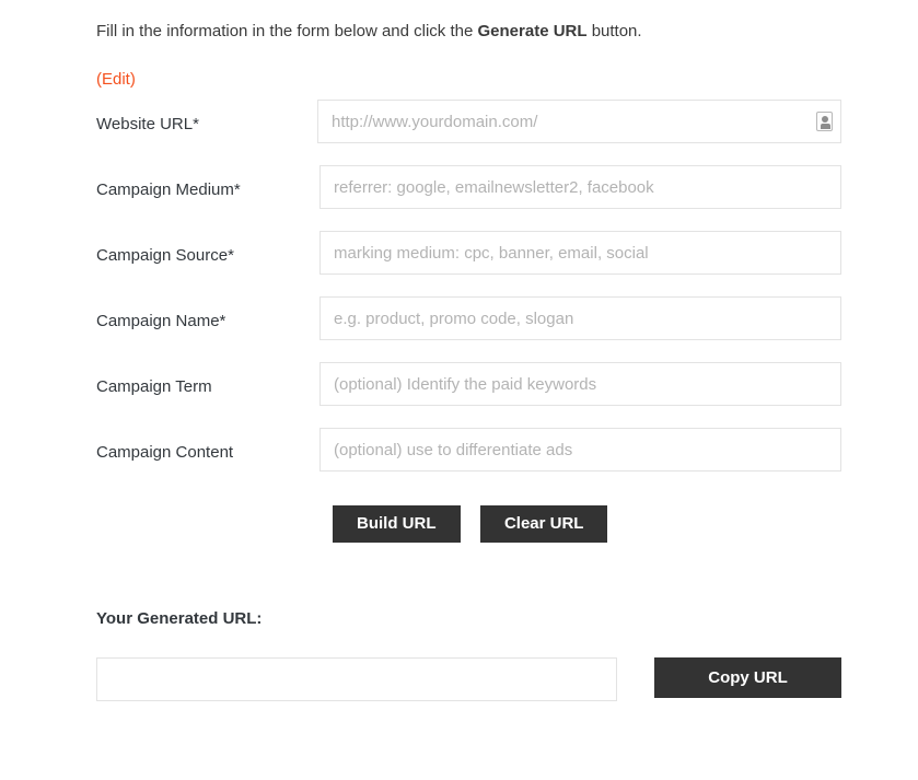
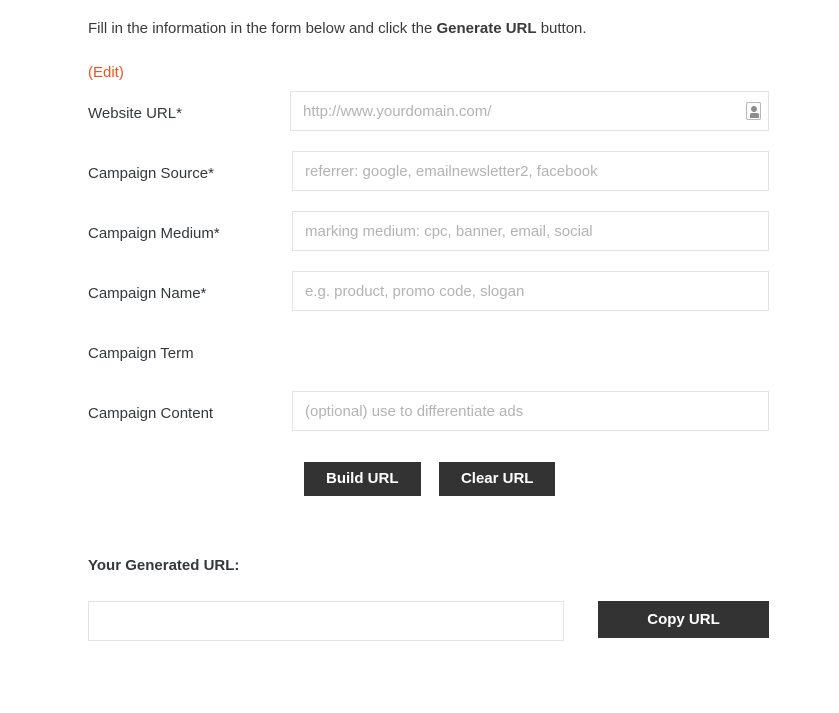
  Fill in the information in the form below and click the Generate URL button.
  (Edit)
  Website URL*
  http://www.yourdomain.com/
- Campaign Medium*
+ Campaign Source*
  referrer: google, emailnewsletter2, facebook
- Campaign Source*
+ Campaign Medium*
  marking medium: cpc, banner, email, social
  Campaign Name*
  e.g. product, promo code, slogan
  Campaign Term
- (optional) Identify the paid keywords
  Campaign Content
  (optional) use to differentiate ads
  Build URL Clear URL
  Your Generated URL:
  Copy URL
